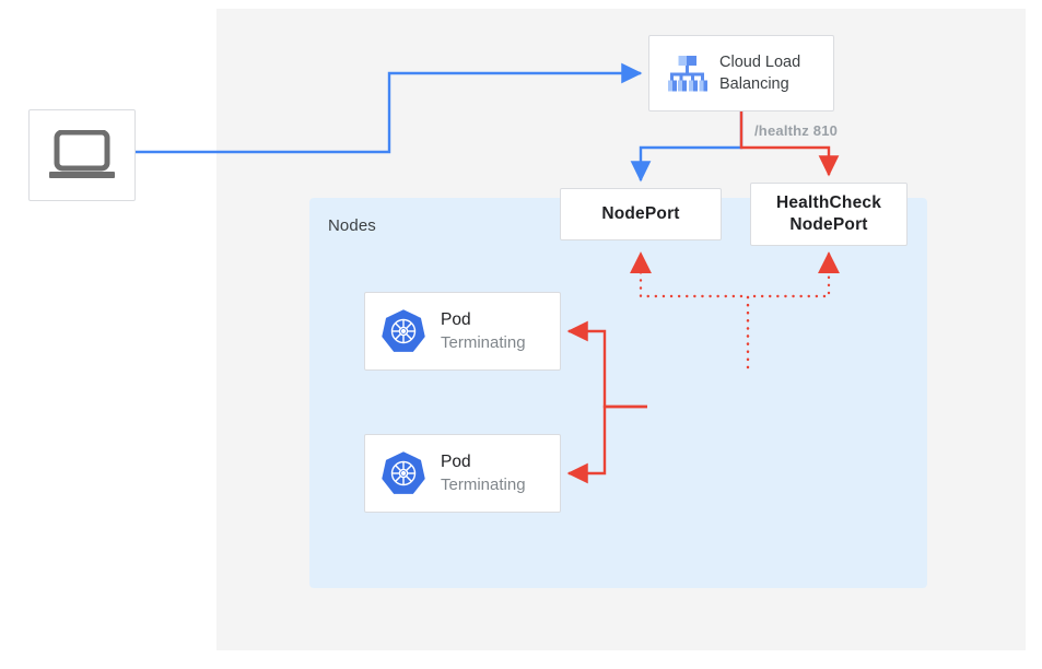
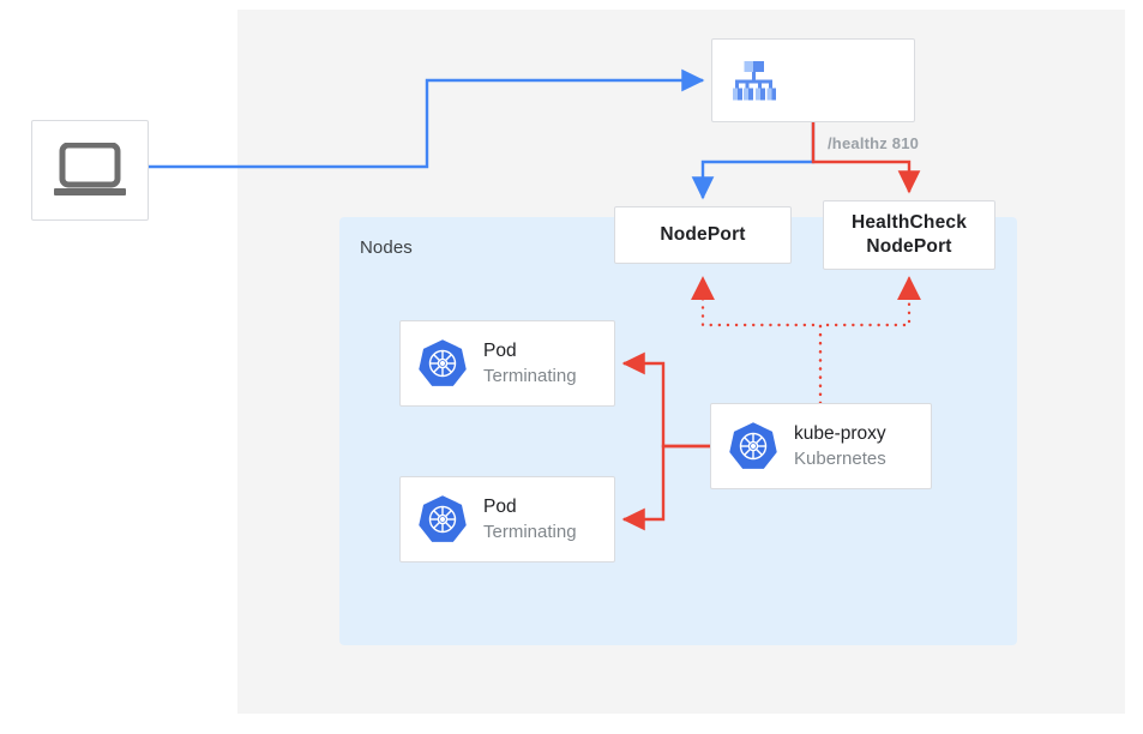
  Nodes
- Cloud Load
- Balancing
  /healthz 810
  NodePort
  HealthCheck
  NodePort
  Pod
  Terminating
  Pod
  Terminating
+ kube-proxy
+ Kubernetes
